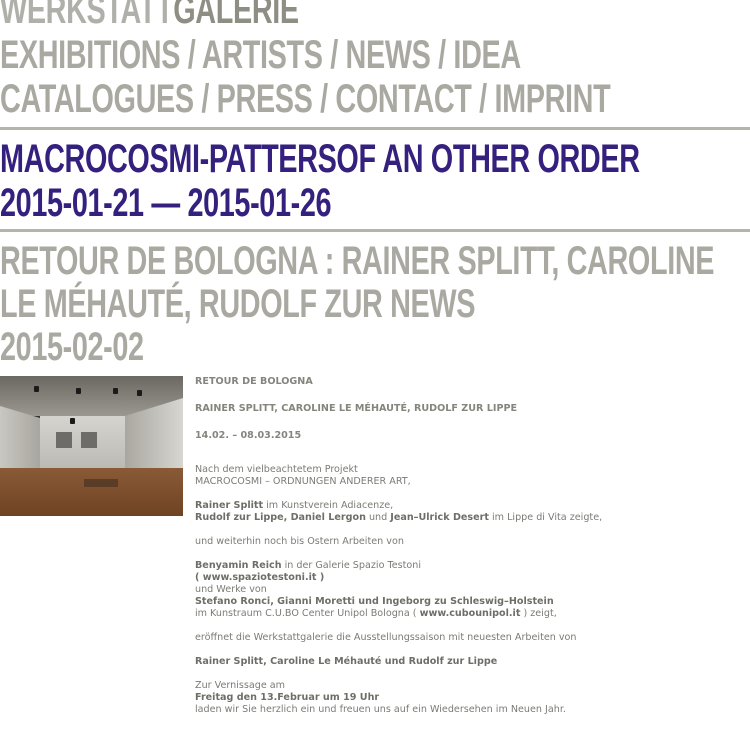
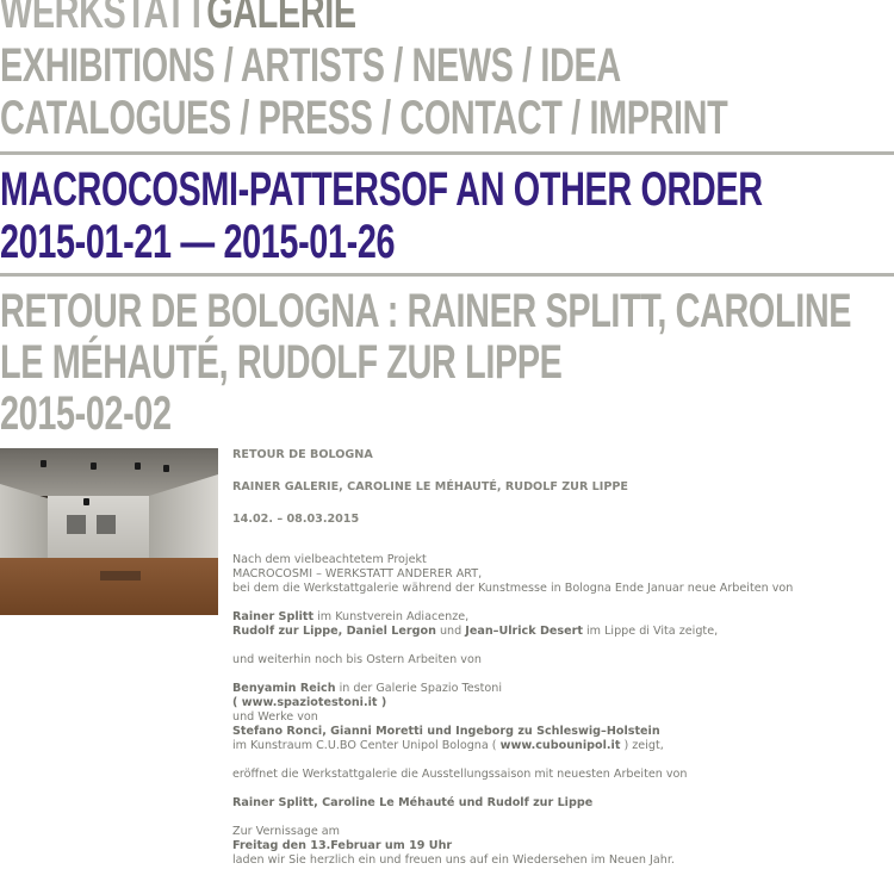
  WERKSTATTGALERIE
  EXHIBITIONS / ARTISTS / NEWS / IDEA
  CATALOGUES / PRESS / CONTACT / IMPRINT
  MACROCOSMI-PATTERSOF AN OTHER ORDER
  2015-01-21 — 2015-01-26
  RETOUR DE BOLOGNA : RAINER SPLITT, CAROLINE
- LE MÉHAUTÉ, RUDOLF ZUR NEWS
+ LE MÉHAUTÉ, RUDOLF ZUR LIPPE
  2015-02-02
  RETOUR DE BOLOGNA
- RAINER SPLITT, CAROLINE LE MÉHAUTÉ, RUDOLF ZUR LIPPE
+ RAINER GALERIE, CAROLINE LE MÉHAUTÉ, RUDOLF ZUR LIPPE
  14.02. – 08.03.2015
  Nach dem vielbeachtetem Projekt
- MACROCOSMI – ORDNUNGEN ANDERER ART,
+ MACROCOSMI – WERKSTATT ANDERER ART,
+ bei dem die Werkstattgalerie während der Kunstmesse in Bologna Ende Januar neue Arbeiten von
  Rainer Splitt im Kunstverein Adiacenze,
  Rudolf zur Lippe, Daniel Lergon und Jean–Ulrick Desert im Lippe di Vita zeigte,
  und weiterhin noch bis Ostern Arbeiten von
  Benyamin Reich in der Galerie Spazio Testoni
  ( www.spaziotestoni.it )
  und Werke von
  Stefano Ronci, Gianni Moretti und Ingeborg zu Schleswig–Holstein
  im Kunstraum C.U.BO Center Unipol Bologna ( www.cubounipol.it ) zeigt,
  eröffnet die Werkstattgalerie die Ausstellungssaison mit neuesten Arbeiten von
  Rainer Splitt, Caroline Le Méhauté und Rudolf zur Lippe
  Zur Vernissage am
  Freitag den 13.Februar um 19 Uhr
  laden wir Sie herzlich ein und freuen uns auf ein Wiedersehen im Neuen Jahr.
